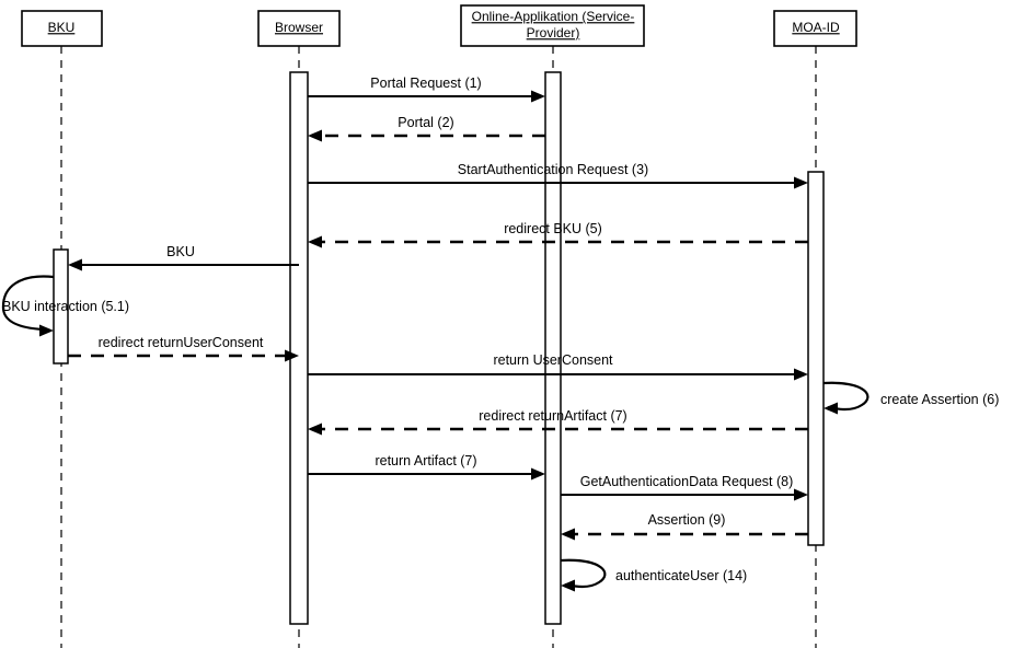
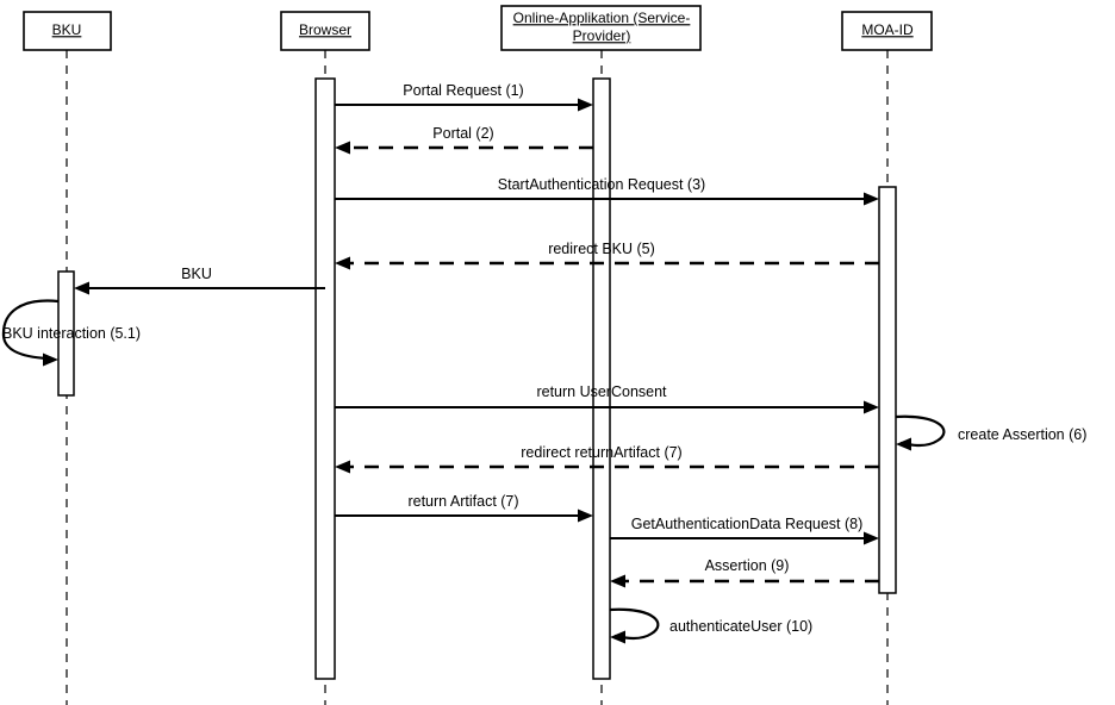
  BKU
  Browser
  Online-Applikation (Service-
  Provider)
  MOA-ID
  Portal Request (1)
  Portal (2)
  StartAuthentication Request (3)
  redirect BKU (5)
  BKU
- redirect returnUserConsent
  return UserConsent
  redirect returnArtifact (7)
  return Artifact (7)
  GetAuthenticationData Request (8)
  Assertion (9)
  BKU interaction (5.1)
  create Assertion (6)
- authenticateUser (14)
+ authenticateUser (10)
